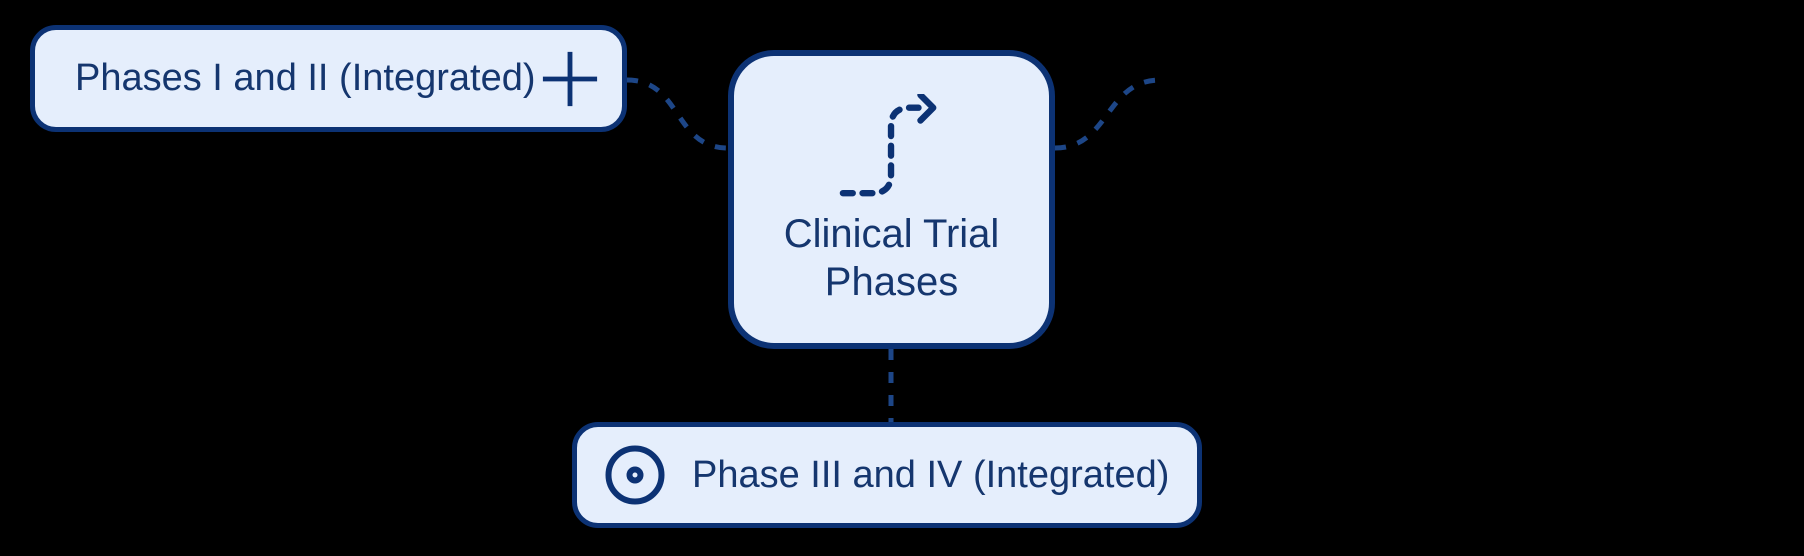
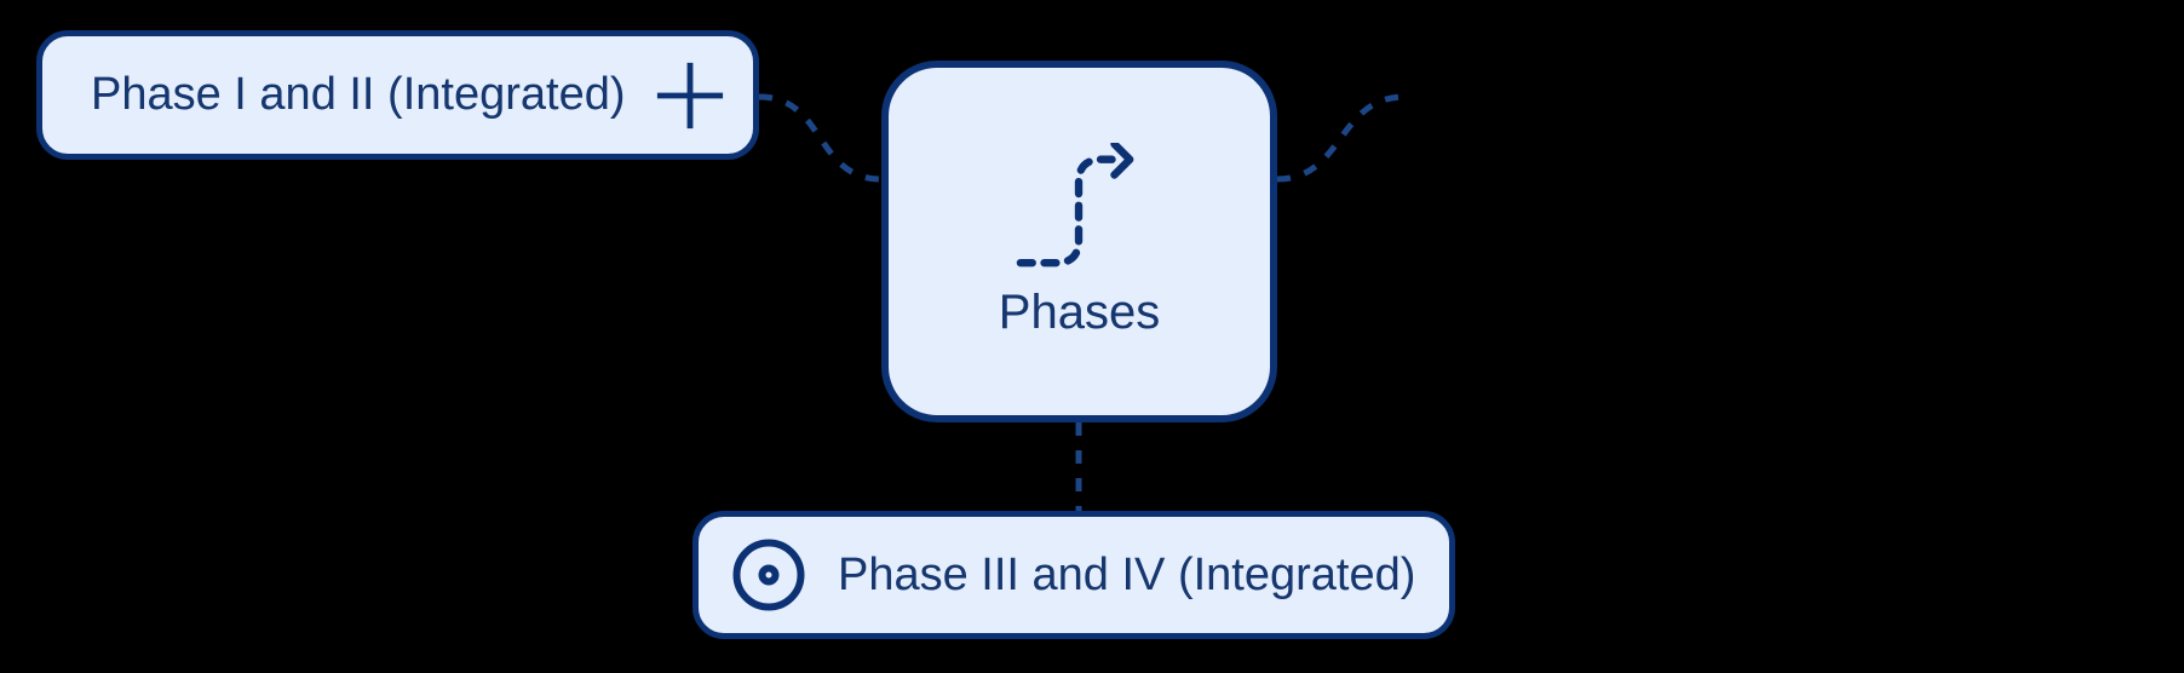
- Phases I and II (Integrated)
+ Phase I and II (Integrated)
- Clinical Trial
  Phases
  Phase III and IV (Integrated)
